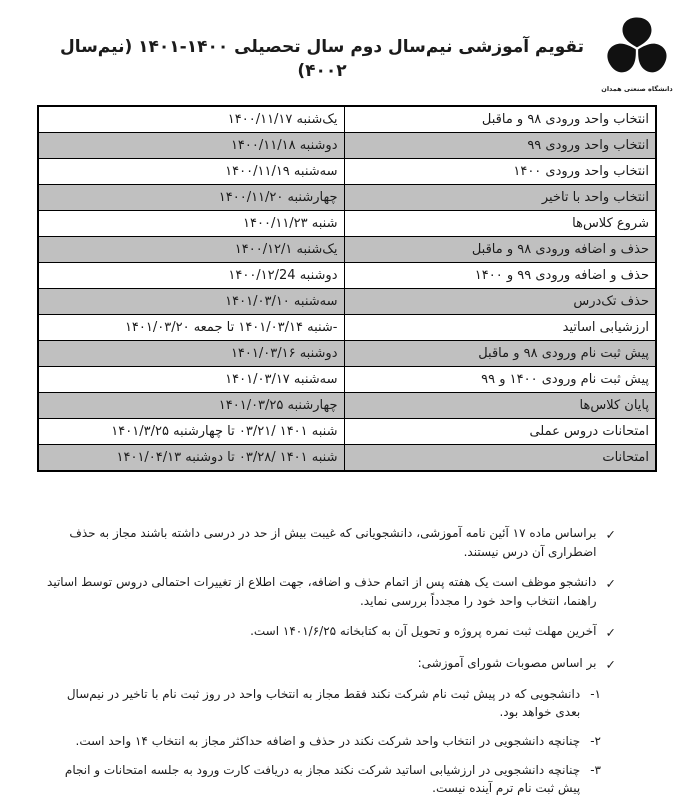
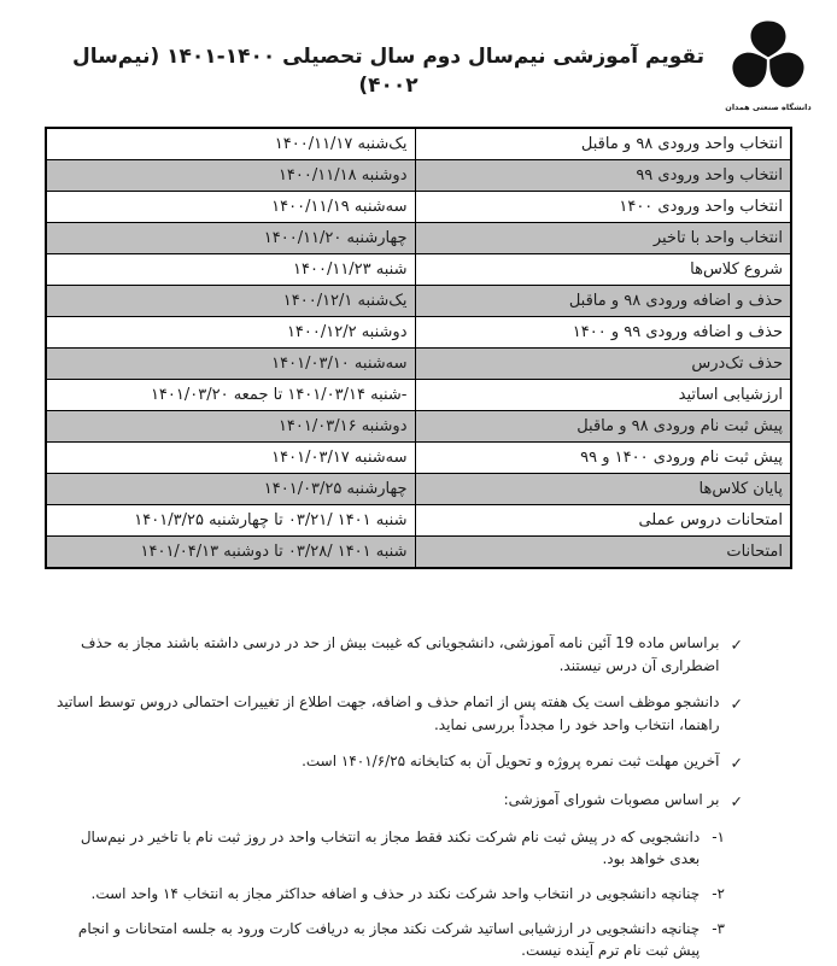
  دانشگاه صنعتی همدان
  تقویم آموزشی نیم‌سال دوم سال تحصیلی ۱۴۰۰-۱۴۰۱ (نیم‌سال ۴۰۰۲)
  انتخاب واحد ورودی ۹۸ و ماقبل	یک‌شنبه ۱۴۰۰/۱۱/۱۷
  انتخاب واحد ورودی ۹۹	دوشنبه ۱۴۰۰/۱۱/۱۸
  انتخاب واحد ورودی ۱۴۰۰	سه‌شنبه ۱۴۰۰/۱۱/۱۹
  انتخاب واحد با تاخیر	چهارشنبه ۱۴۰۰/۱۱/۲۰
  شروع کلاس‌ها	شنبه ۱۴۰۰/۱۱/۲۳
  حذف و اضافه ورودی ۹۸ و ماقبل	یک‌شنبه ۱۴۰۰/۱۲/۱
- حذف و اضافه ورودی ۹۹ و ۱۴۰۰	دوشنبه ۱۴۰۰/۱۲/24
+ حذف و اضافه ورودی ۹۹ و ۱۴۰۰	دوشنبه ۱۴۰۰/۱۲/۲
  حذف تک‌درس	سه‌شنبه ۱۴۰۱/۰۳/۱۰
  ارزشیابی اساتید	-شنبه ۱۴۰۱/۰۳/۱۴ تا جمعه ۱۴۰۱/۰۳/۲۰
  پیش ثبت نام ورودی ۹۸ و ماقبل	دوشنبه ۱۴۰۱/۰۳/۱۶
  پیش ثبت نام ورودی ۱۴۰۰ و ۹۹	سه‌شنبه ۱۴۰۱/۰۳/۱۷
  پایان کلاس‌ها	چهارشنبه ۱۴۰۱/۰۳/۲۵
  امتحانات دروس عملی	شنبه ۱۴۰۱ /۰۳/۲۱ تا چهارشنبه ۱۴۰۱/۳/۲۵
  امتحانات	شنبه ۱۴۰۱ /۰۳/۲۸ تا دوشنبه ۱۴۰۱/۰۴/۱۳
  ✓
- براساس ماده ۱۷ آئین نامه آموزشی، دانشجویانی که غیبت بیش از حد در درسی داشته باشند مجاز به حذف اضطراری آن درس نیستند.
+ براساس ماده 19 آئین نامه آموزشی، دانشجویانی که غیبت بیش از حد در درسی داشته باشند مجاز به حذف اضطراری آن درس نیستند.
  ✓
  دانشجو موظف است یک هفته پس از اتمام حذف و اضافه، جهت اطلاع از تغییرات احتمالی دروس توسط اساتید راهنما، انتخاب واحد خود را مجدداً بررسی نماید.
  ✓
  آخرین مهلت ثبت نمره پروژه و تحویل آن به کتابخانه ۱۴۰۱/۶/۲۵ است.
  ✓
  بر اساس مصوبات شورای آموزشی:
  ۱-
  دانشجویی که در پیش ثبت نام شرکت نکند فقط مجاز به انتخاب واحد در روز ثبت نام با تاخیر در نیم‌سال بعدی خواهد بود.
  ۲-
  چنانچه دانشجویی در انتخاب واحد شرکت نکند در حذف و اضافه حداکثر مجاز به انتخاب ۱۴ واحد است.
  ۳-
  چنانچه دانشجویی در ارزشیابی اساتید شرکت نکند مجاز به دریافت کارت ورود به جلسه امتحانات و انجام پیش ثبت نام ترم آینده نیست.
